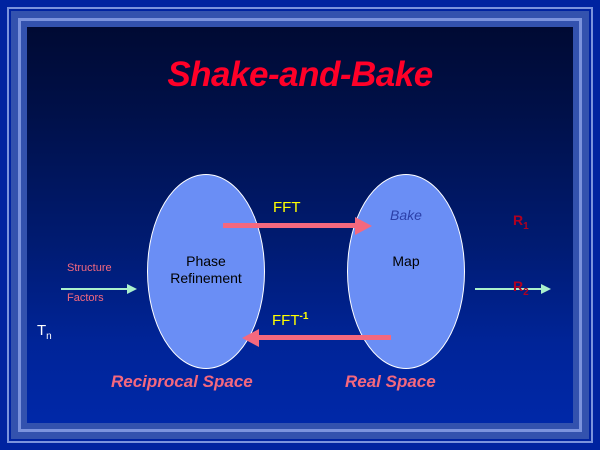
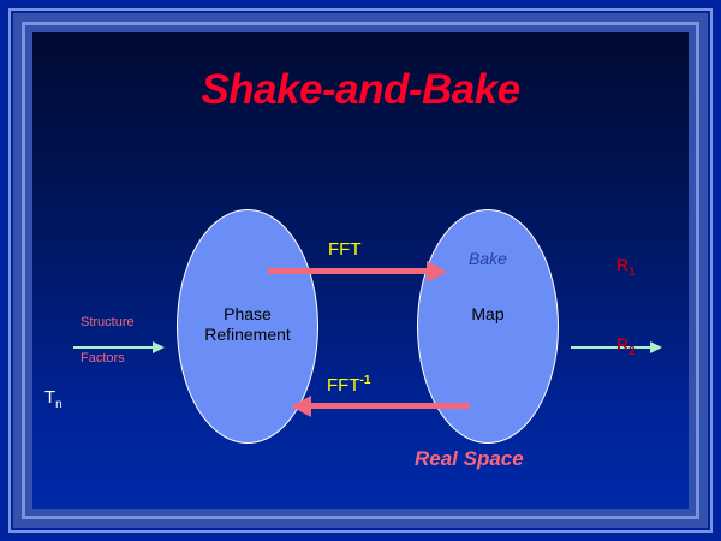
  Shake-and-Bake
  Phase
  Refinement
  Bake
  Map
  FFT
  FFT-1
  Structure
  Factors
  Tn
  R1
  R2
- Reciprocal Space
  Real Space
